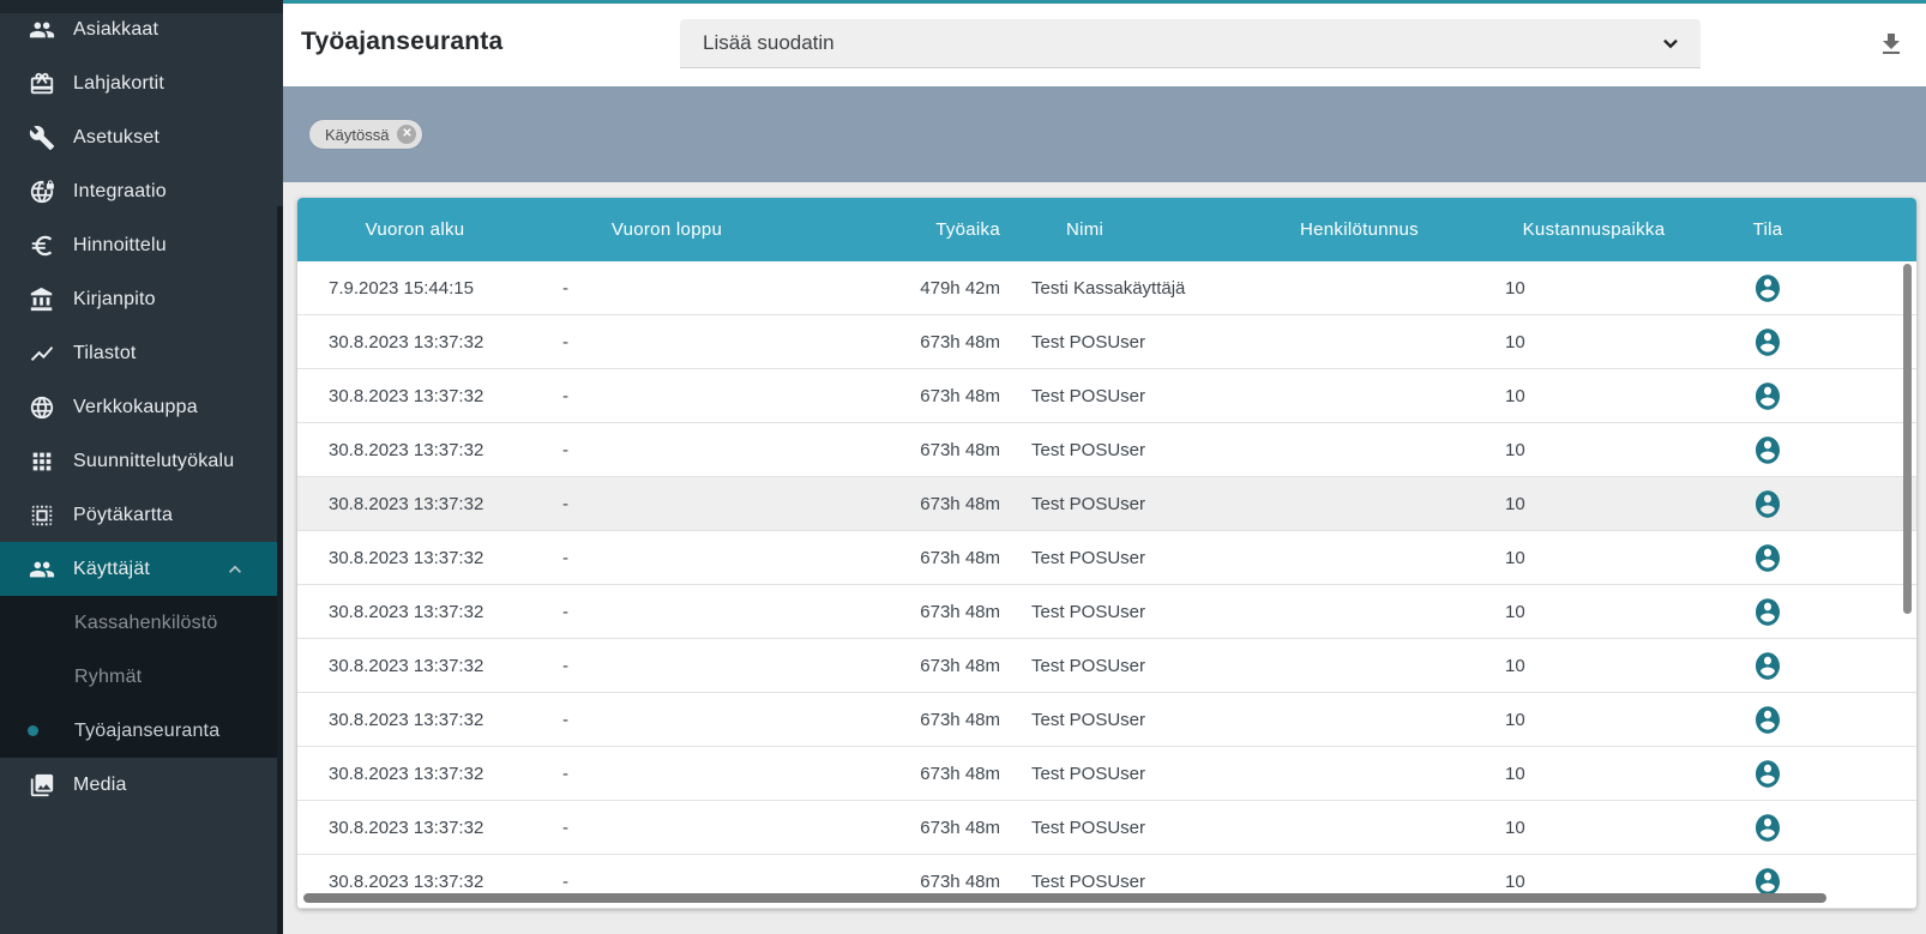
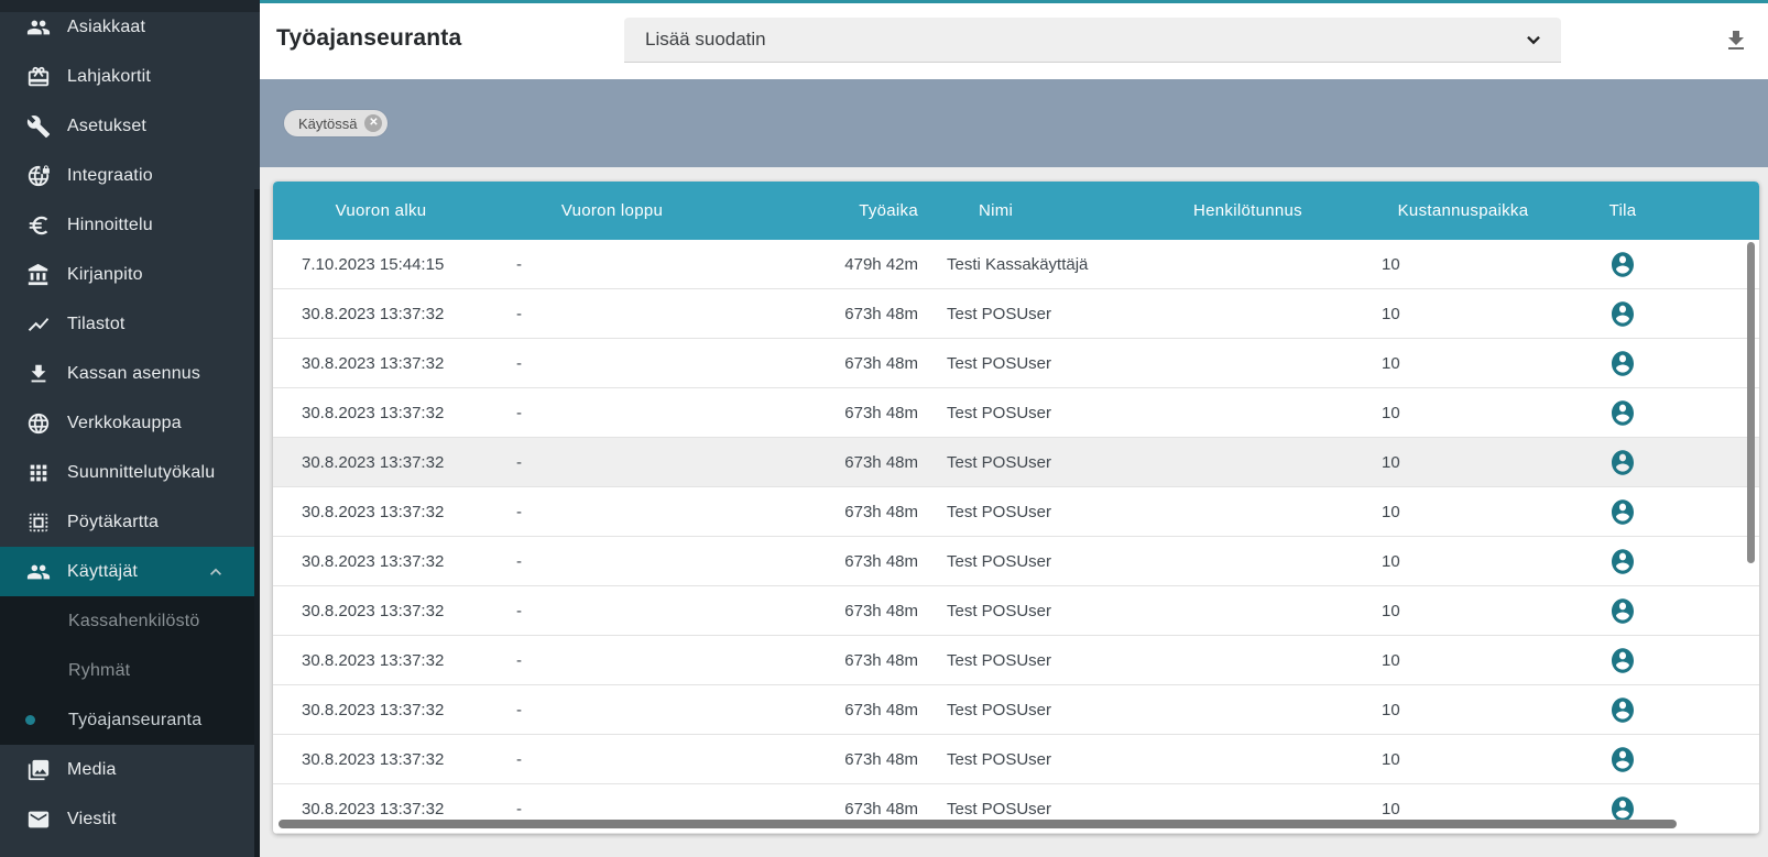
  Asiakkaat
  Lahjakortit
  Asetukset
  Integraatio
  Hinnoittelu
  Kirjanpito
  Tilastot
+ Kassan asennus
  Verkkokauppa
  Suunnittelutyökalu
  Pöytäkartta
  Käyttäjät
  Kassahenkilöstö
  Ryhmät
  Työajanseuranta
  Media
+ Viestit
  Työajanseuranta
  Lisää suodatin
  Käytössä
  ✕
  Vuoron alku
  Vuoron loppu
  Työaika
  Nimi
  Henkilötunnus
  Kustannuspaikka
  Tila
- 7.9.2023 15:44:15
+ 7.10.2023 15:44:15
  -
  479h 42m
  Testi Kassakäyttäjä
  10
  30.8.2023 13:37:32
  -
  673h 48m
  Test POSUser
  10
  30.8.2023 13:37:32
  -
  673h 48m
  Test POSUser
  10
  30.8.2023 13:37:32
  -
  673h 48m
  Test POSUser
  10
  30.8.2023 13:37:32
  -
  673h 48m
  Test POSUser
  10
  30.8.2023 13:37:32
  -
  673h 48m
  Test POSUser
  10
  30.8.2023 13:37:32
  -
  673h 48m
  Test POSUser
  10
  30.8.2023 13:37:32
  -
  673h 48m
  Test POSUser
  10
  30.8.2023 13:37:32
  -
  673h 48m
  Test POSUser
  10
  30.8.2023 13:37:32
  -
  673h 48m
  Test POSUser
  10
  30.8.2023 13:37:32
  -
  673h 48m
  Test POSUser
  10
  30.8.2023 13:37:32
  -
  673h 48m
  Test POSUser
  10
